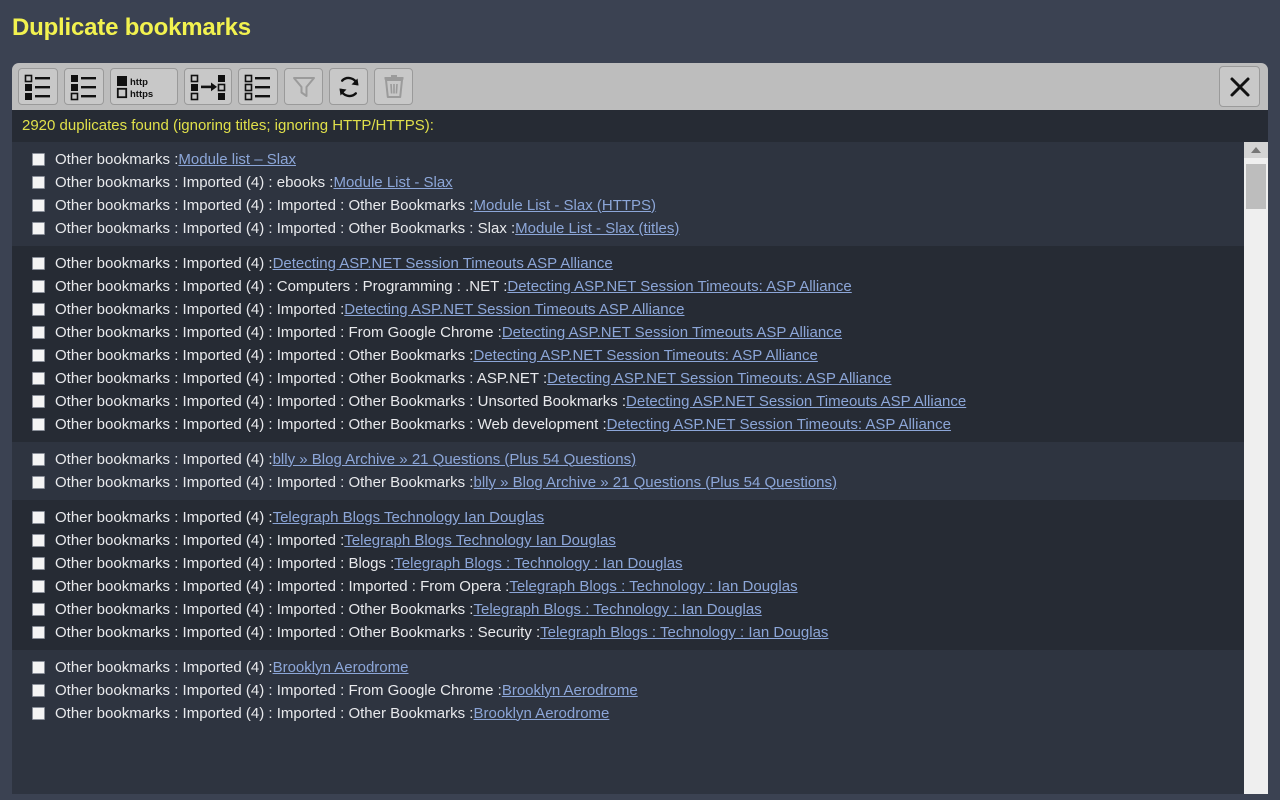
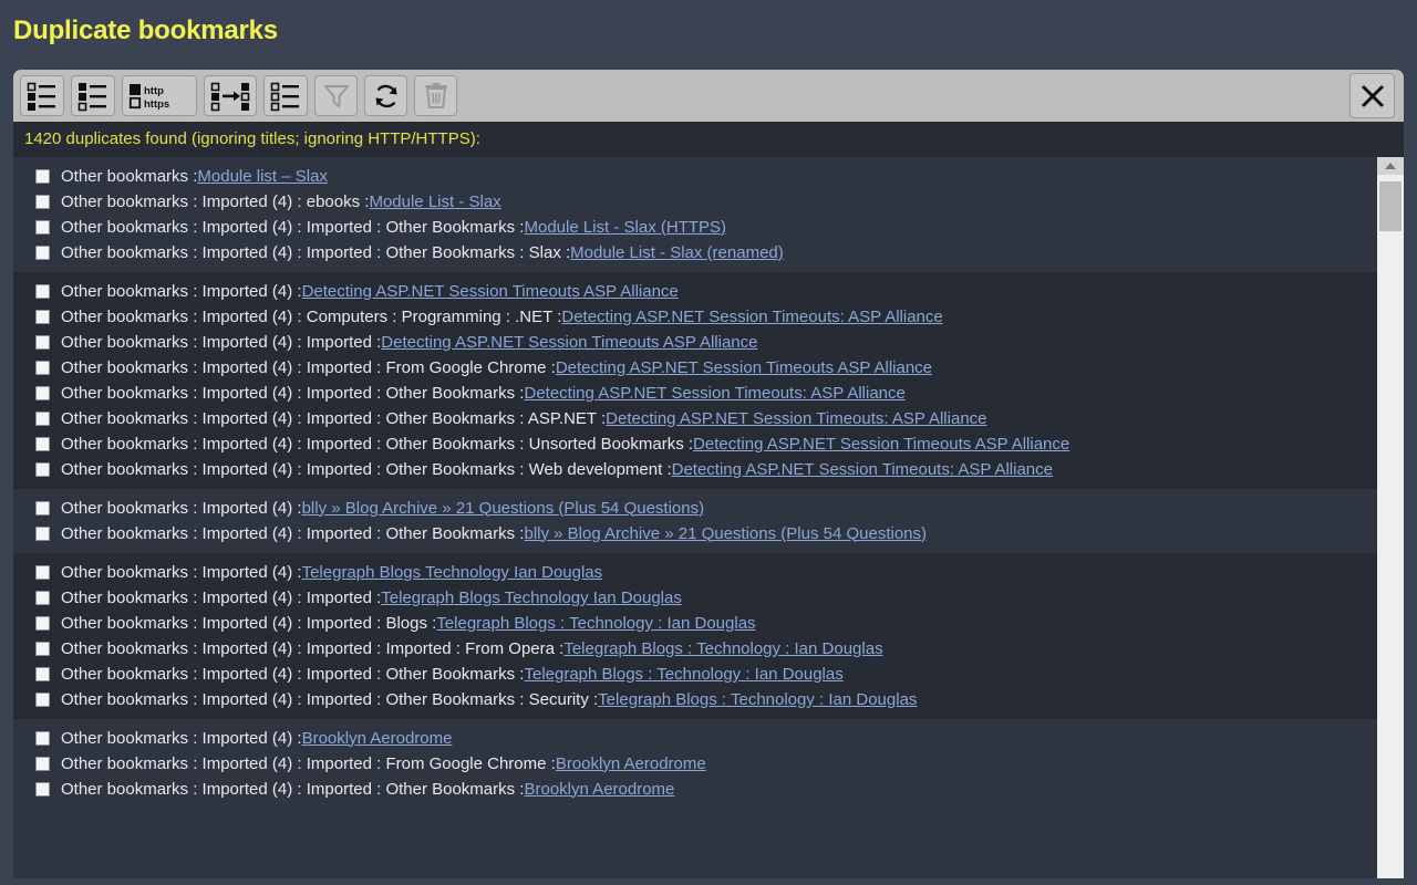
  Duplicate bookmarks
  http
  https
- 2920 duplicates found (ignoring titles; ignoring HTTP/HTTPS):
+ 1420 duplicates found (ignoring titles; ignoring HTTP/HTTPS):
  Other bookmarks :
  Module list – Slax
  Other bookmarks : Imported (4) : ebooks :
  Module List - Slax
  Other bookmarks : Imported (4) : Imported : Other Bookmarks :
  Module List - Slax (HTTPS)
  Other bookmarks : Imported (4) : Imported : Other Bookmarks : Slax :
- Module List - Slax (titles)
+ Module List - Slax (renamed)
  Other bookmarks : Imported (4) :
  Detecting ASP.NET Session Timeouts ASP Alliance
  Other bookmarks : Imported (4) : Computers : Programming : .NET :
  Detecting ASP.NET Session Timeouts: ASP Alliance
  Other bookmarks : Imported (4) : Imported :
  Detecting ASP.NET Session Timeouts ASP Alliance
  Other bookmarks : Imported (4) : Imported : From Google Chrome :
  Detecting ASP.NET Session Timeouts ASP Alliance
  Other bookmarks : Imported (4) : Imported : Other Bookmarks :
  Detecting ASP.NET Session Timeouts: ASP Alliance
  Other bookmarks : Imported (4) : Imported : Other Bookmarks : ASP.NET :
  Detecting ASP.NET Session Timeouts: ASP Alliance
  Other bookmarks : Imported (4) : Imported : Other Bookmarks : Unsorted Bookmarks :
  Detecting ASP.NET Session Timeouts ASP Alliance
  Other bookmarks : Imported (4) : Imported : Other Bookmarks : Web development :
  Detecting ASP.NET Session Timeouts: ASP Alliance
  Other bookmarks : Imported (4) :
  blly » Blog Archive » 21 Questions (Plus 54 Questions)
  Other bookmarks : Imported (4) : Imported : Other Bookmarks :
  blly » Blog Archive » 21 Questions (Plus 54 Questions)
  Other bookmarks : Imported (4) :
  Telegraph Blogs Technology Ian Douglas
  Other bookmarks : Imported (4) : Imported :
  Telegraph Blogs Technology Ian Douglas
  Other bookmarks : Imported (4) : Imported : Blogs :
  Telegraph Blogs : Technology : Ian Douglas
  Other bookmarks : Imported (4) : Imported : Imported : From Opera :
  Telegraph Blogs : Technology : Ian Douglas
  Other bookmarks : Imported (4) : Imported : Other Bookmarks :
  Telegraph Blogs : Technology : Ian Douglas
  Other bookmarks : Imported (4) : Imported : Other Bookmarks : Security :
  Telegraph Blogs : Technology : Ian Douglas
  Other bookmarks : Imported (4) :
  Brooklyn Aerodrome
  Other bookmarks : Imported (4) : Imported : From Google Chrome :
  Brooklyn Aerodrome
  Other bookmarks : Imported (4) : Imported : Other Bookmarks :
  Brooklyn Aerodrome
